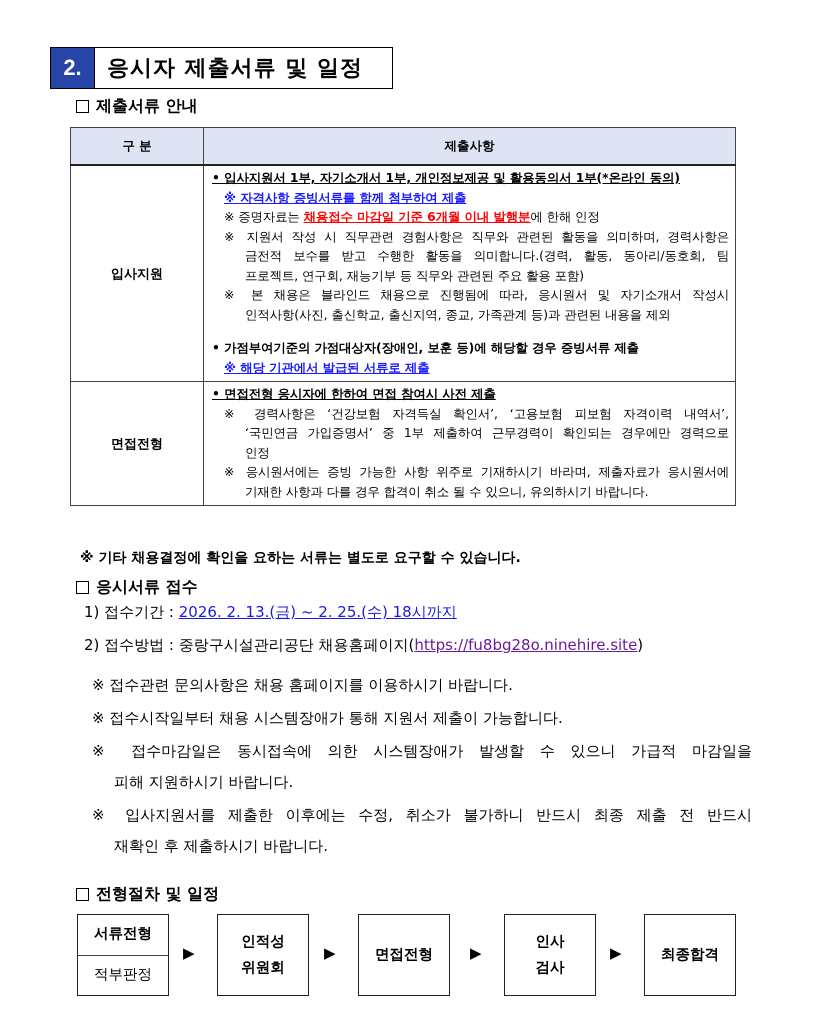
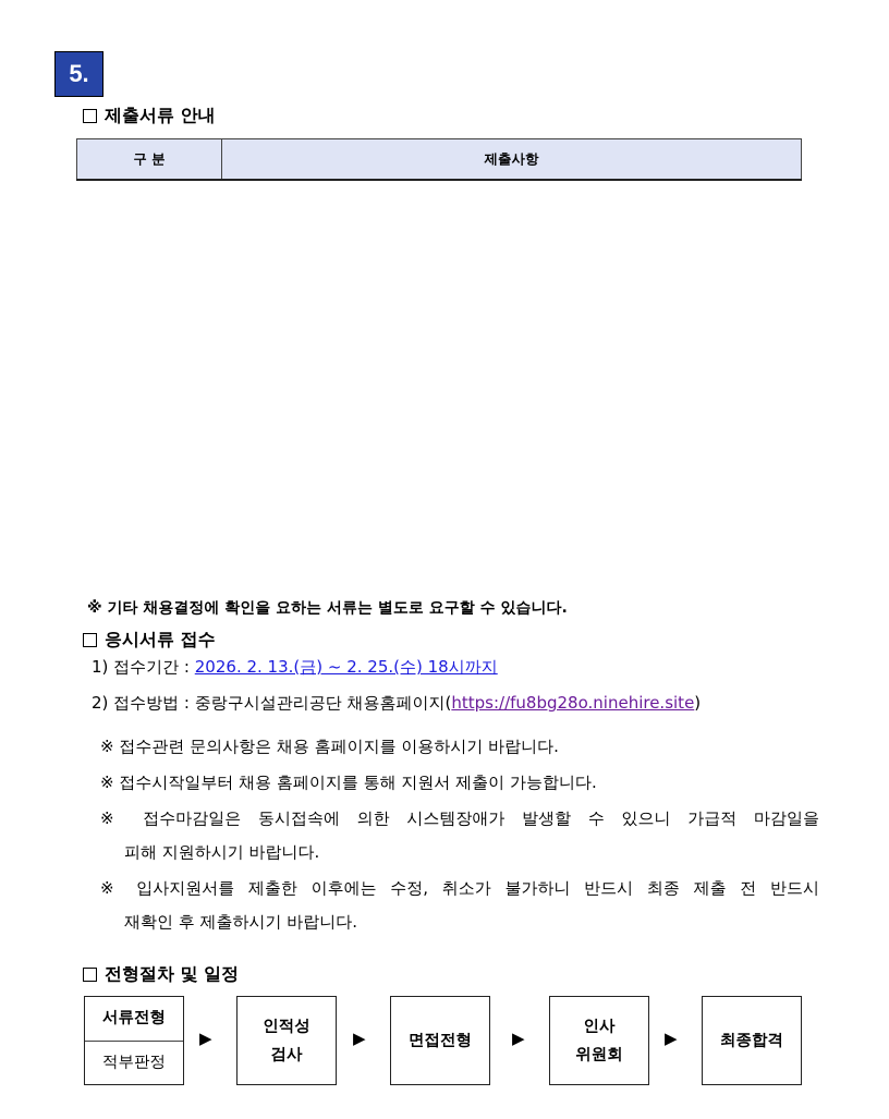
- 2.
+ 5.
- 응시자 제출서류 및 일정
  제출서류 안내
  구 분	제출사항
- 입사지원	• 입사지원서 1부, 자기소개서 1부, 개인정보제공 및 활용동의서 1부(*온라인 동의) ※ 자격사항 증빙서류를 함께 첨부하여 제출 ※ 증명자료는 채용접수 마감일 기준 6개월 이내 발행분에 한해 인정 ※ 지원서 작성 시 직무관련 경험사항은 직무와 관련된 활동을 의미하며, 경력사항은 금전적 보수를 받고 수행한 활동을 의미합니다.(경력, 활동, 동아리/동호회, 팀 프로젝트, 연구회, 재능기부 등 직무와 관련된 주요 활용 포함) ※ 본 채용은 블라인드 채용으로 진행됨에 따라, 응시원서 및 자기소개서 작성시 인적사항(사진, 출신학교, 출신지역, 종교, 가족관계 등)과 관련된 내용을 제외 • 가점부여기준의 가점대상자(장애인, 보훈 등)에 해당할 경우 증빙서류 제출 ※ 해당 기관에서 발급된 서류로 제출
- 면접전형	• 면접전형 응시자에 한하여 면접 참여시 사전 제출 ※ 경력사항은 ‘건강보험 자격득실 확인서’, ‘고용보험 피보험 자격이력 내역서’, ‘국민연금 가입증명서’ 중 1부 제출하여 근무경력이 확인되는 경우에만 경력으로 인정 ※ 응시원서에는 증빙 가능한 사항 위주로 기재하시기 바라며, 제출자료가 응시원서에 기재한 사항과 다를 경우 합격이 취소 될 수 있으니, 유의하시기 바랍니다.
  ※ 기타 채용결정에 확인을 요하는 서류는 별도로 요구할 수 있습니다.
  응시서류 접수
  1) 접수기간 : 2026. 2. 13.(금) ~ 2. 25.(수) 18시까지
  2) 접수방법 : 중랑구시설관리공단 채용홈페이지(https://fu8bg28o.ninehire.site)
  ※ 접수관련 문의사항은 채용 홈페이지를 이용하시기 바랍니다.
- ※ 접수시작일부터 채용 시스템장애가 통해 지원서 제출이 가능합니다.
+ ※ 접수시작일부터 채용 홈페이지를 통해 지원서 제출이 가능합니다.
  ※ 접수마감일은 동시접속에 의한 시스템장애가 발생할 수 있으니 가급적 마감일을
  피해 지원하시기 바랍니다.
  ※ 입사지원서를 제출한 이후에는 수정, 취소가 불가하니 반드시 최종 제출 전 반드시
  재확인 후 제출하시기 바랍니다.
  전형절차 및 일정
  서류전형
  적부판정
  ▶
  인적성
- 위원회
+ 검사
  ▶
  면접전형
  ▶
  인사
- 검사
+ 위원회
  ▶
  최종합격
